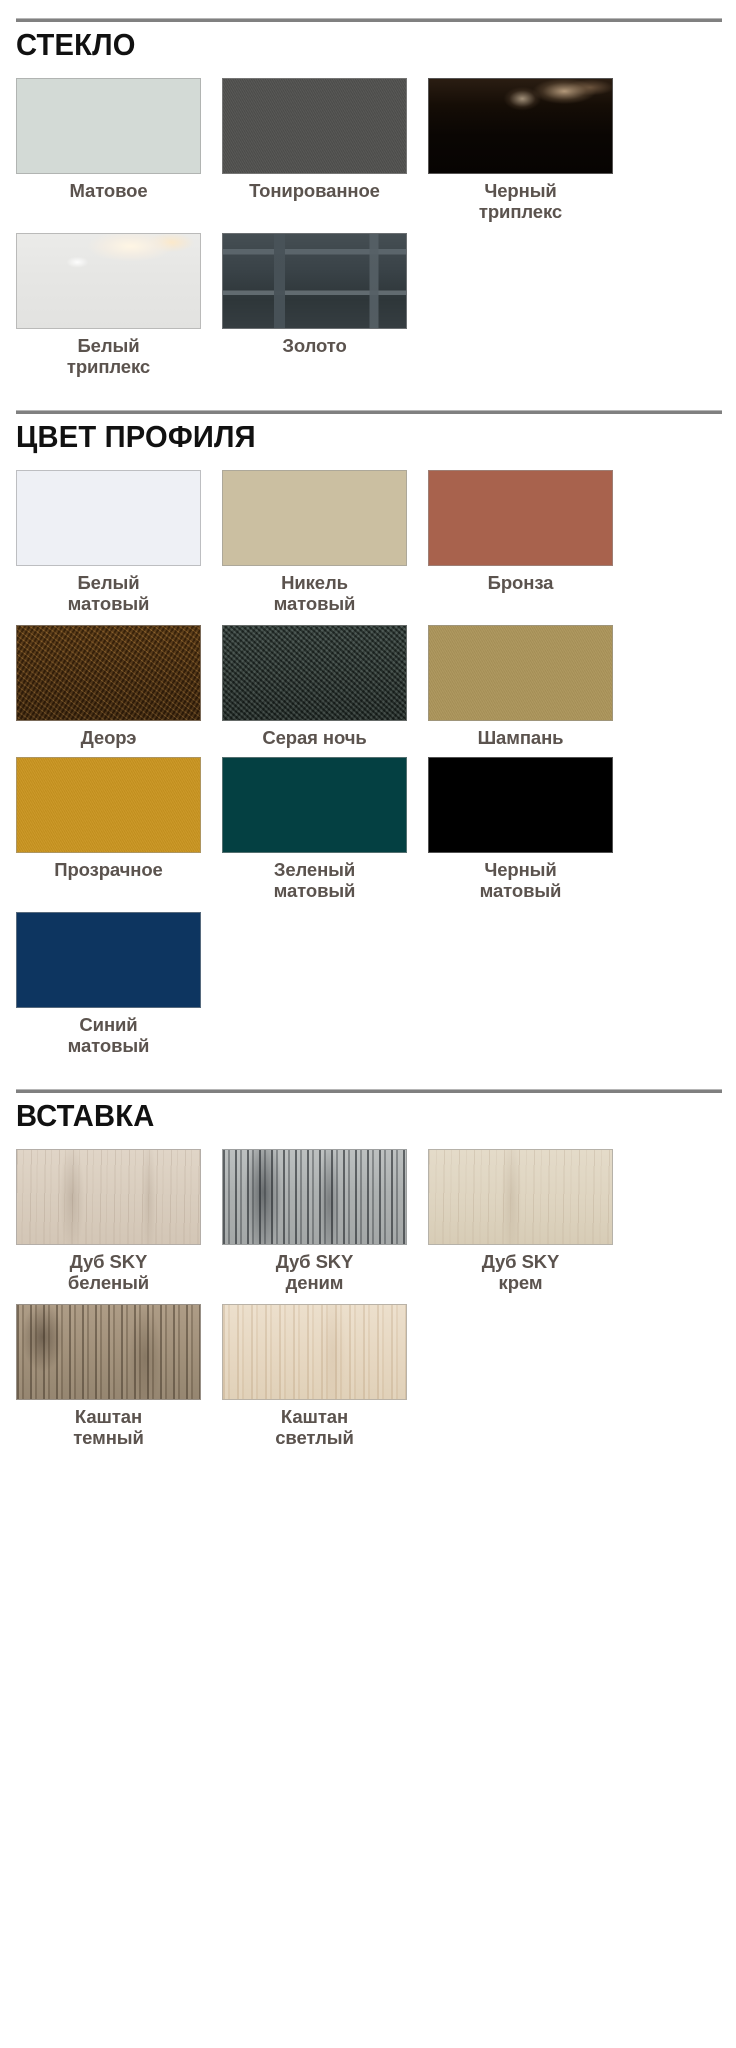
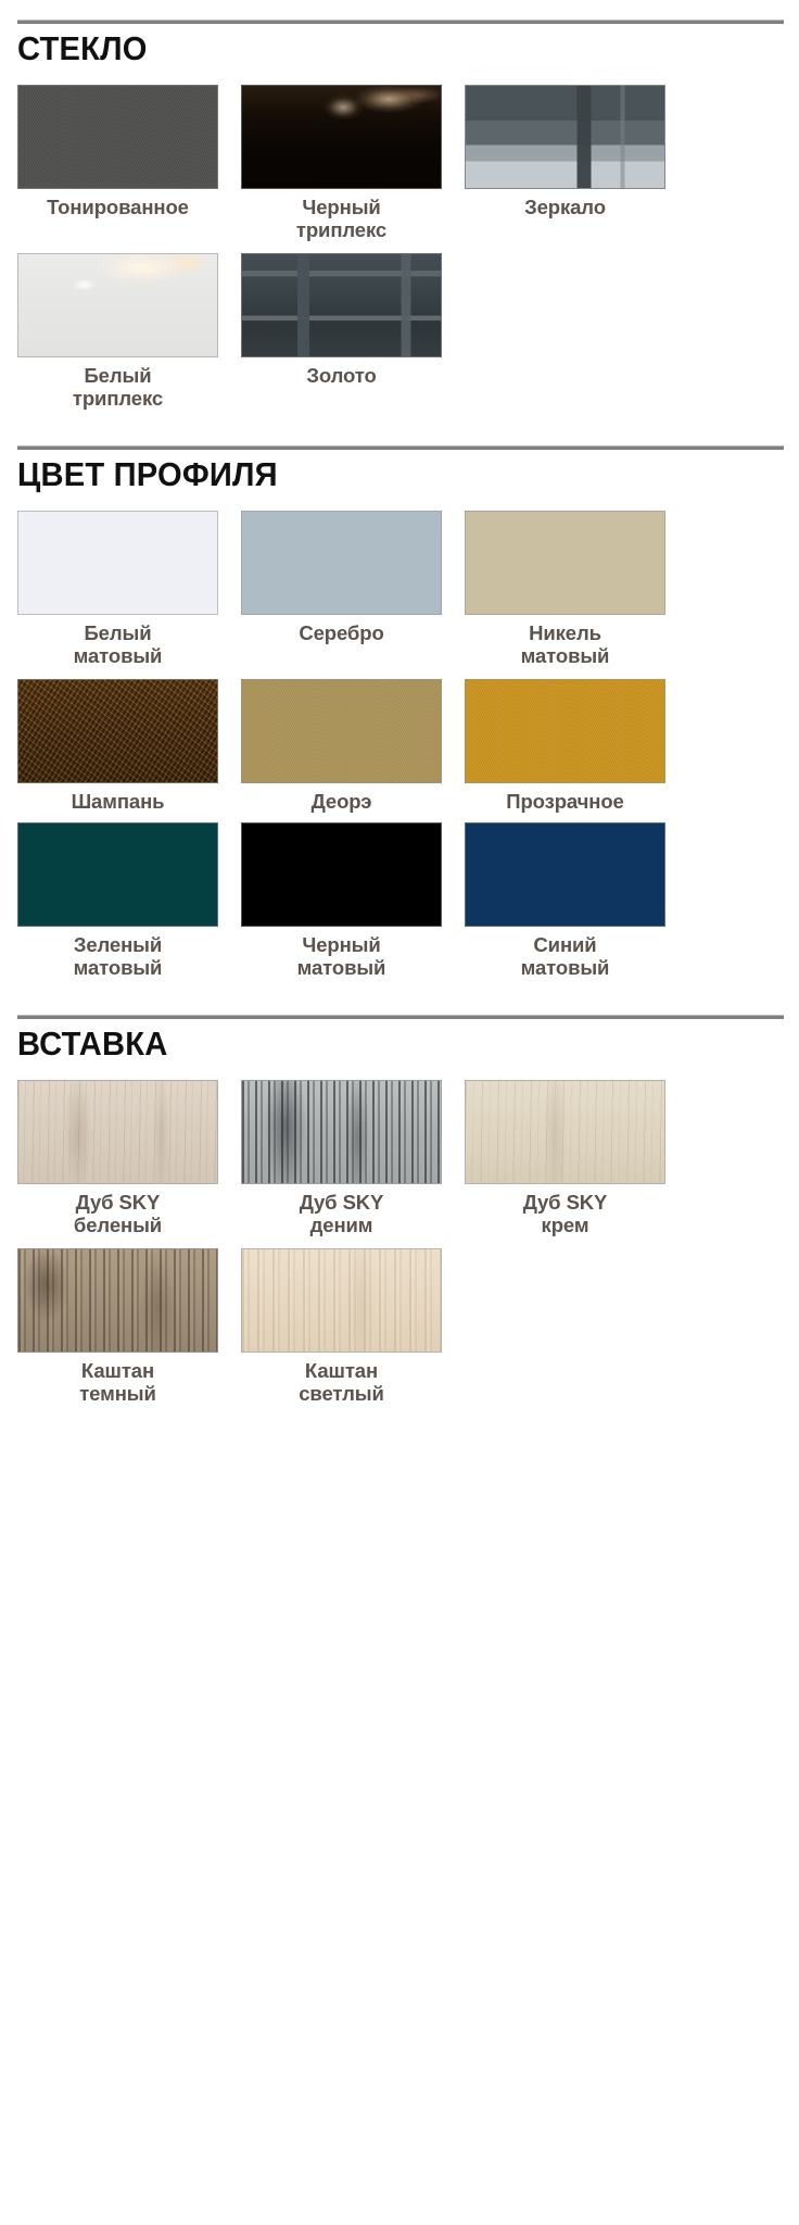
  СТЕКЛО
- Матовое
  Тонированное
  Черный
  триплекс
+ Зеркало
  Белый
  триплекс
  Золото
  ЦВЕТ ПРОФИЛЯ
  Белый
  матовый
+ Серебро
  Никель
  матовый
- Бронза
- Деорэ
+ Шампань
- Серая ночь
- Шампань
+ Деорэ
  Прозрачное
  Зеленый
  матовый
  Черный
  матовый
  Синий
  матовый
  ВСТАВКА
  Дуб SKY
  беленый
  Дуб SKY
  деним
  Дуб SKY
  крем
  Каштан
  темный
  Каштан
  светлый
